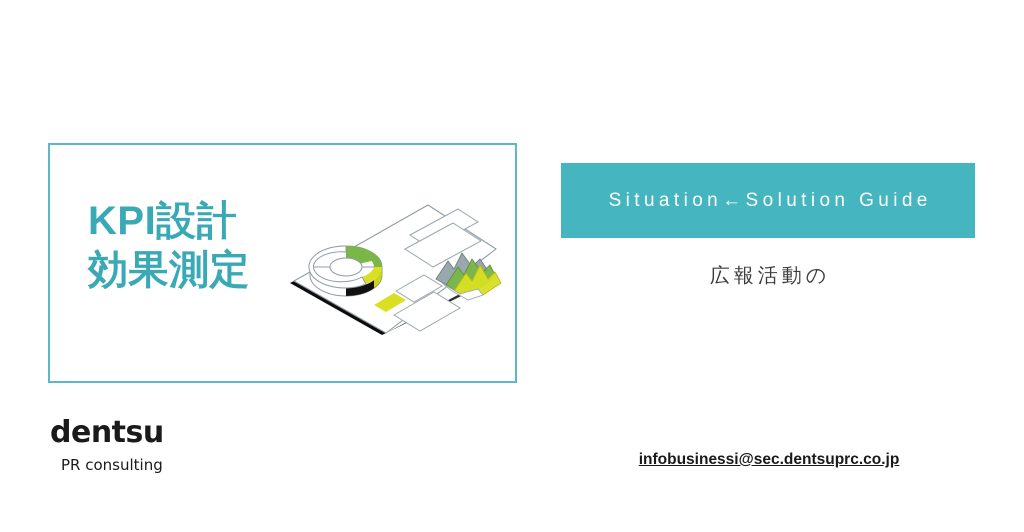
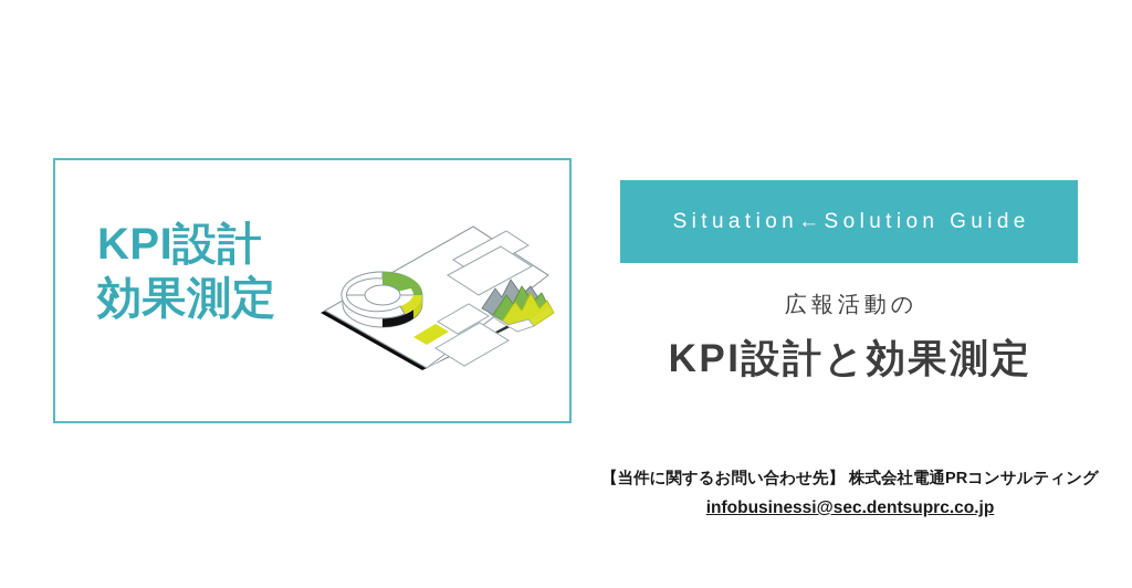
  KPI設計
  効果測定
- dentsu
- PR consulting
  Situation←Solution Guide
  広報活動の
+ KPI設計と効果測定
+ 【当件に関するお問い合わせ先】 株式会社電通PRコンサルティング
  infobusinessi@sec.dentsuprc.co.jp
